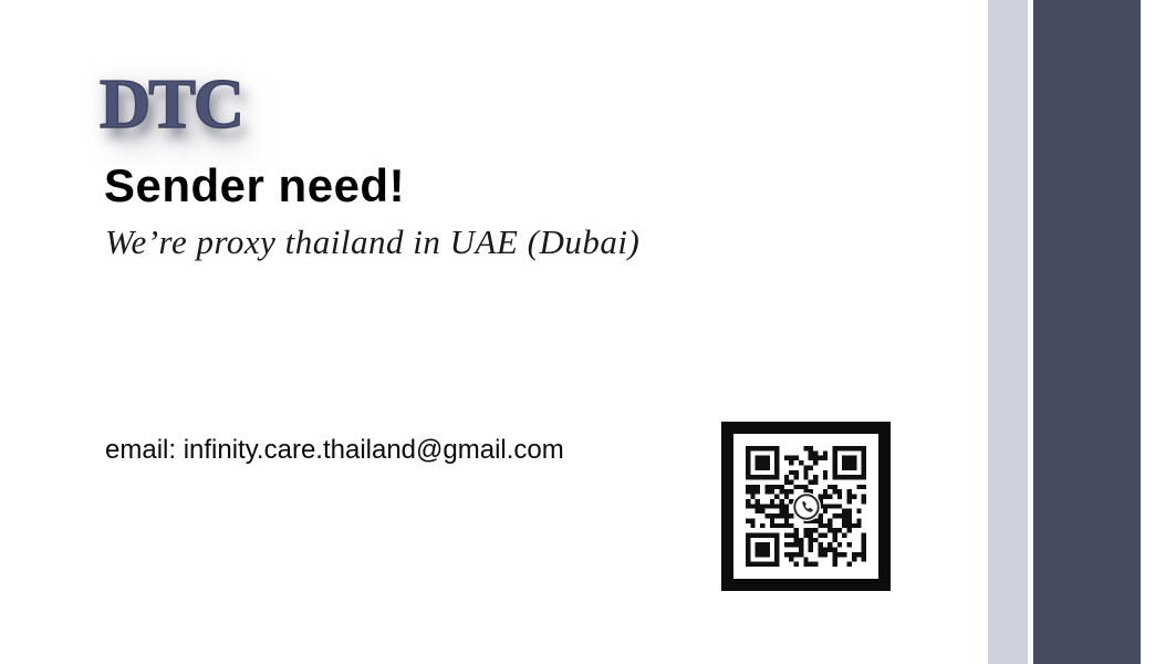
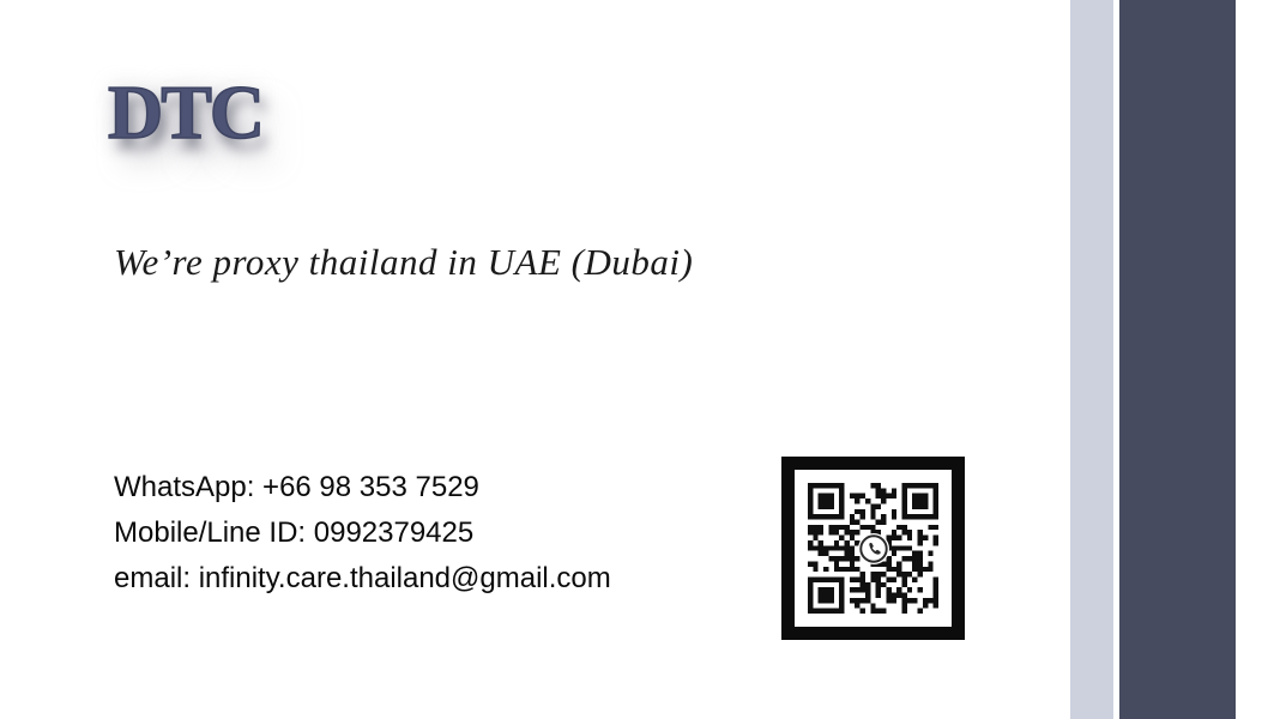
  DTC
- Sender need!
  We’re proxy thailand in UAE (Dubai)
+ WhatsApp: +66 98 353 7529
+ Mobile/Line ID: 0992379425
  email: infinity.care.thailand@gmail.com
